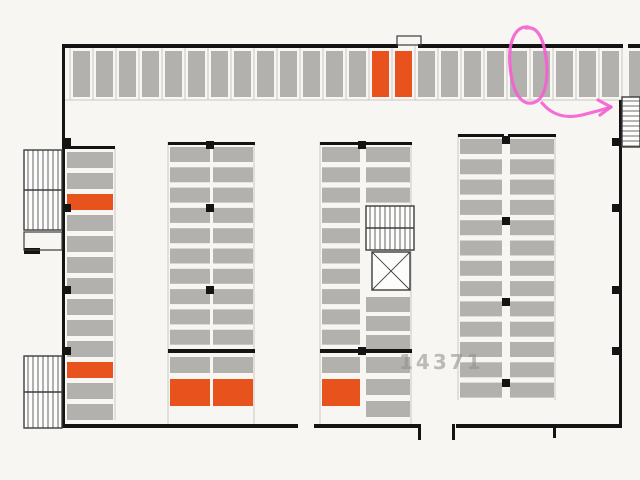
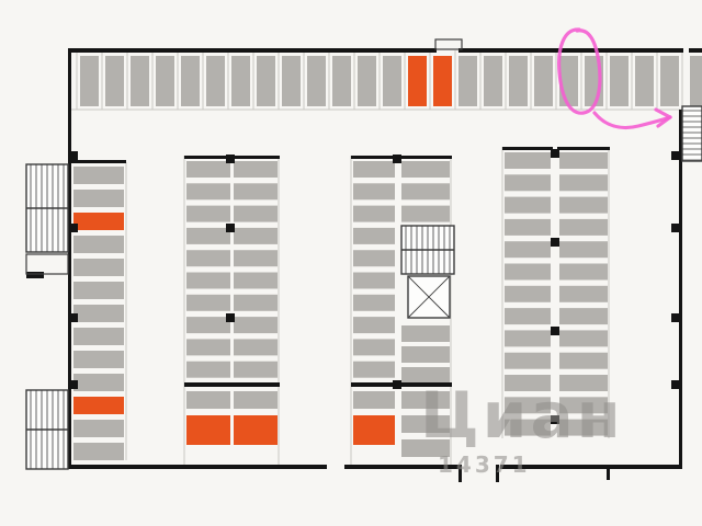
+ Циан
  14371
